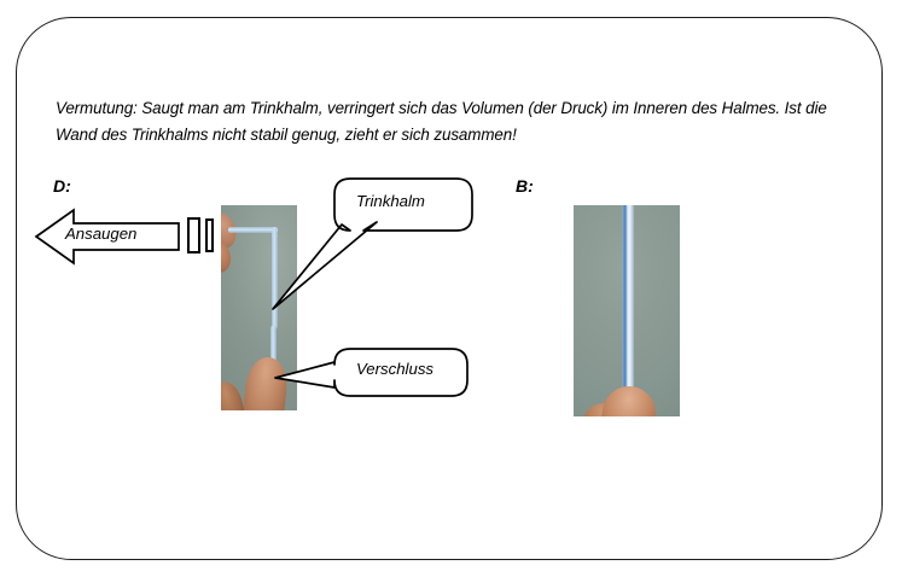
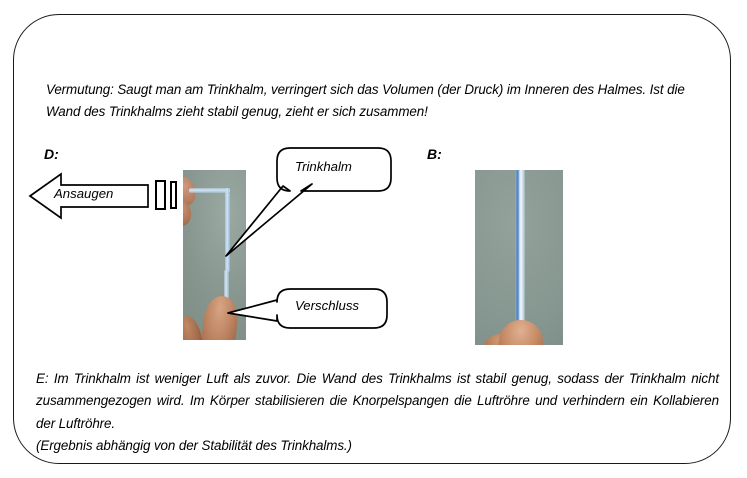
- Vermutung: Saugt man am Trinkhalm, verringert sich das Volumen (der Druck) im Inneren des Halmes. Ist die Wand des Trinkhalms nicht stabil genug, zieht er sich zusammen!
+ Vermutung: Saugt man am Trinkhalm, verringert sich das Volumen (der Druck) im Inneren des Halmes. Ist die Wand des Trinkhalms zieht stabil genug, zieht er sich zusammen!
  D:
  B:
  Ansaugen
  Trinkhalm
  Verschluss
+ E: Im Trinkhalm ist weniger Luft als zuvor. Die Wand des Trinkhalms ist stabil genug, sodass der Trinkhalm nicht zusammengezogen wird. Im Körper stabilisieren die Knorpelspangen die Luftröhre und verhindern ein Kollabieren der Luftröhre.
+ (Ergebnis abhängig von der Stabilität des Trinkhalms.)
